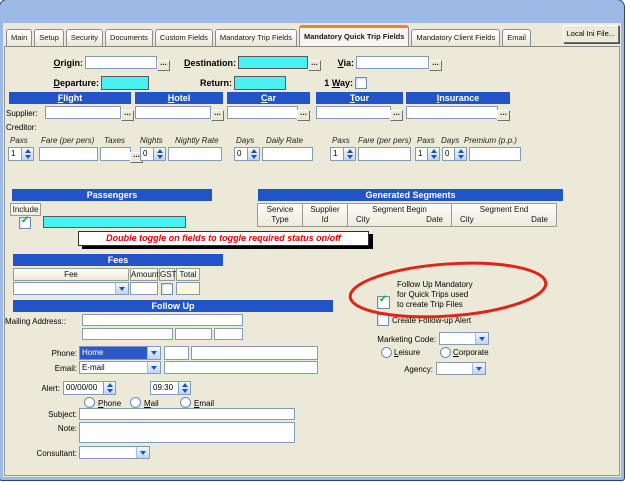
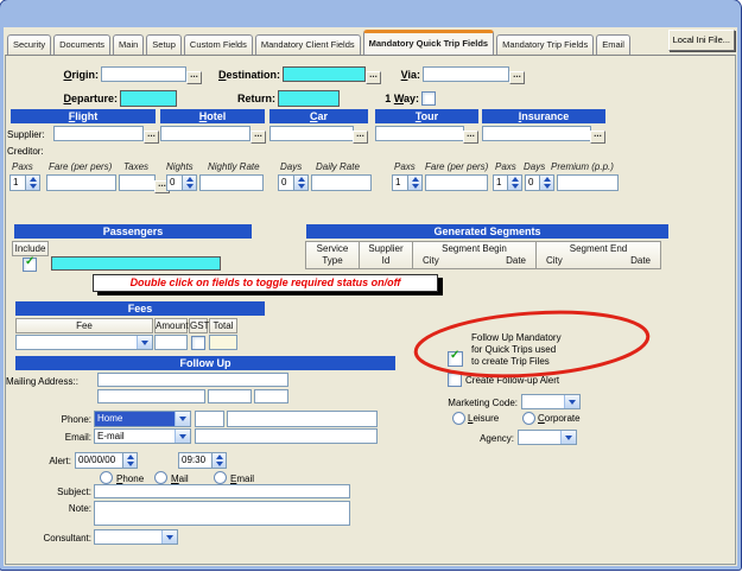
- Main
+ Security
- Setup
+ Documents
- Security
+ Main
- Documents
+ Setup
  Custom Fields
- Mandatory Trip Fields
+ Mandatory Client Fields
  Mandatory Quick Trip Fields
- Mandatory Client Fields
+ Mandatory Trip Fields
  Email
  Local Ini File...
  Origin:
  ...
  Destination:
  ...
  Via:
  ...
  Departure:
  Return:
  1 Way:
  Flight
  Hotel
  Car
  Tour
  Insurance
  Supplier:
  ...
  ...
  ...
  ...
  ...
  Creditor:
  Paxs
  Fare (per pers)
  Taxes
  Nights
  Nightly Rate
  Days
  Daily Rate
  Paxs
  Fare (per pers)
  Paxs
  Days
  Premium (p.p.)
  1
  ...
  0
  0
  1
  1
  0
  Passengers
  Generated Segments
  Include
  ✓
  Service
  Type
  Supplier
  Id
  Segment Begin
  City
  Date
  Segment End
  City
  Date
- Double toggle on fields to toggle required status on/off
+ Double click on fields to toggle required status on/off
  Fees
  Fee
  Amount
  GST
  Total
  Follow Up
  Mailing Address::
  Phone:
  Home
  Email:
  E-mail
  Alert:
  00/00/00
  09:30
  Phone
  Mail
  Email
  Subject:
  Note:
  Consultant:
  ✓
  Follow Up Mandatory
  for Quick Trips used
  to create Trip Files
  Create Follow-up Alert
  Marketing Code:
  Leisure
  Corporate
  Agency:
